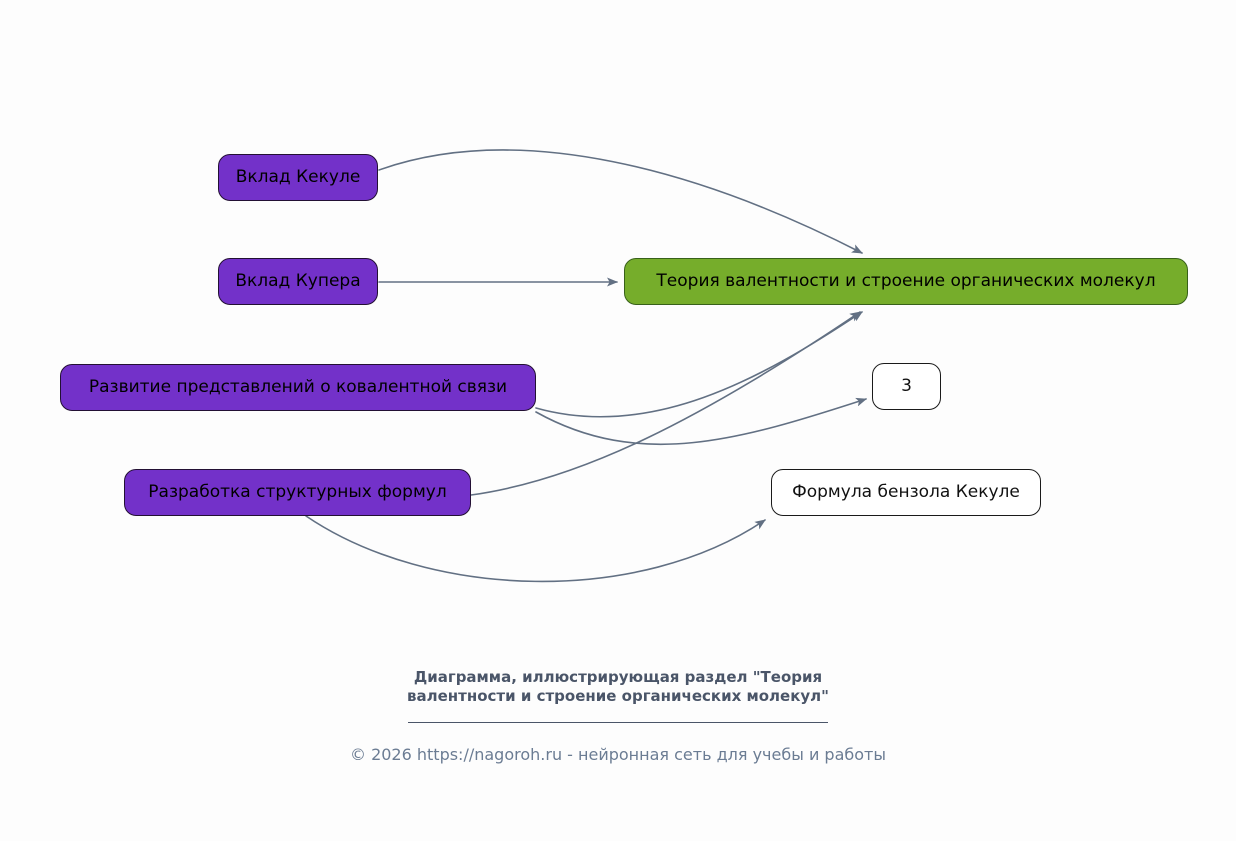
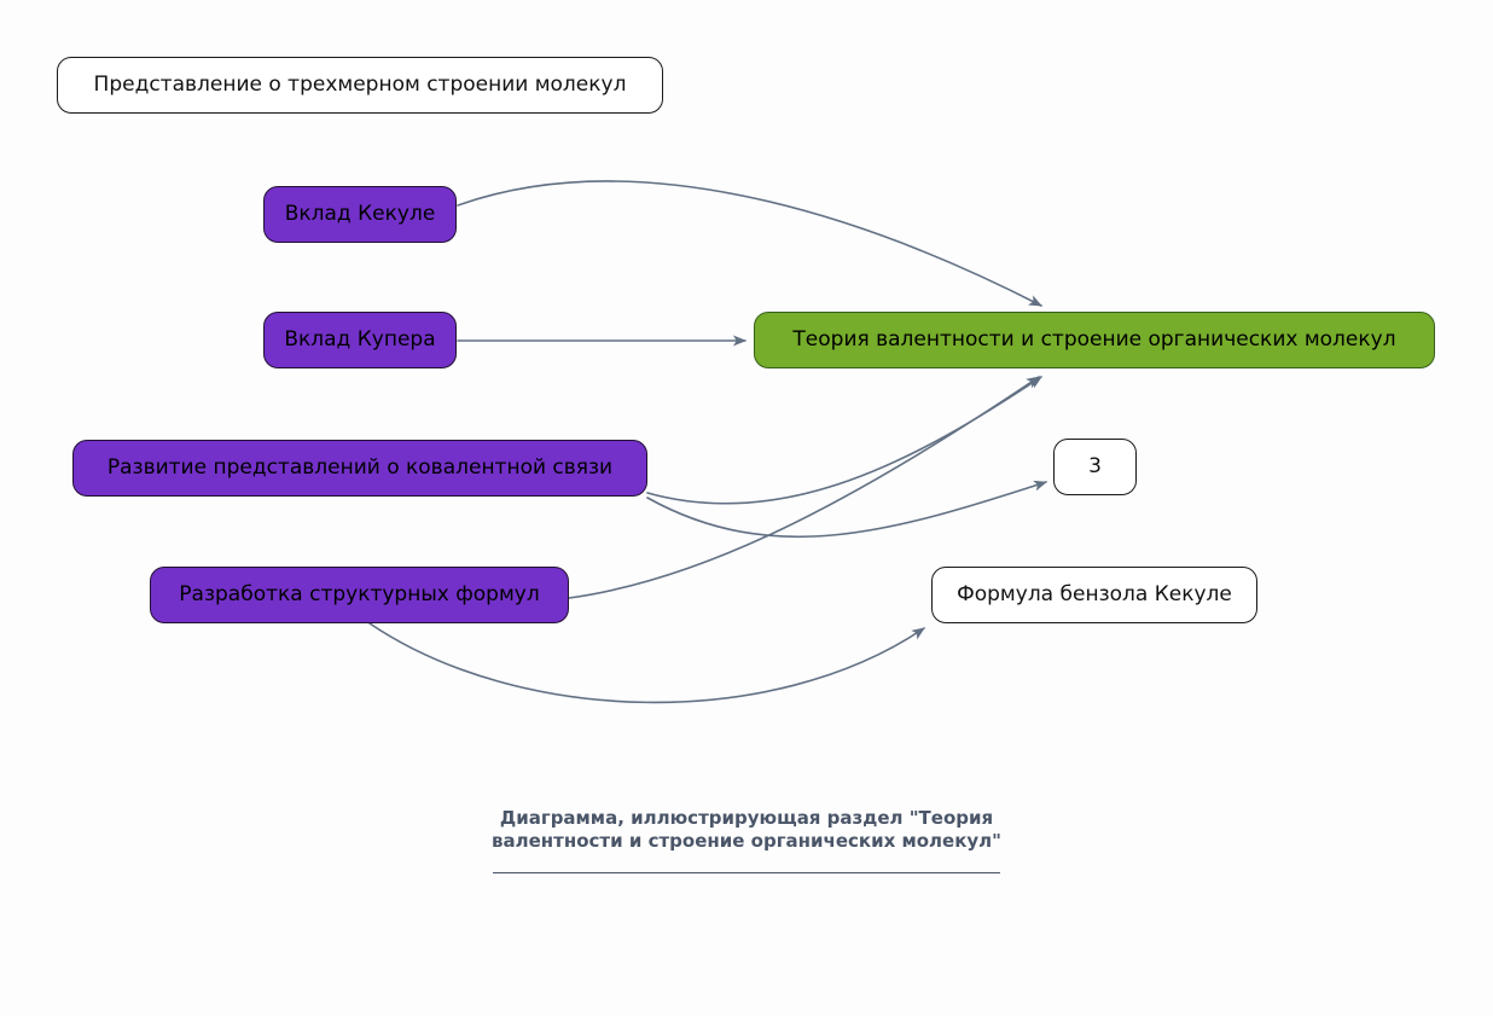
+ Представление о трехмерном строении молекул
  Вклад Кекуле
  Вклад Купера
  Развитие представлений о ковалентной связи
  Разработка структурных формул
  Теория валентности и строение органических молекул
  3
  Формула бензола Кекуле
  Диаграмма, иллюстрирующая раздел "Теория
  валентности и строение органических молекул"
- © 2026 https://nagoroh.ru - нейронная сеть для учебы и работы
